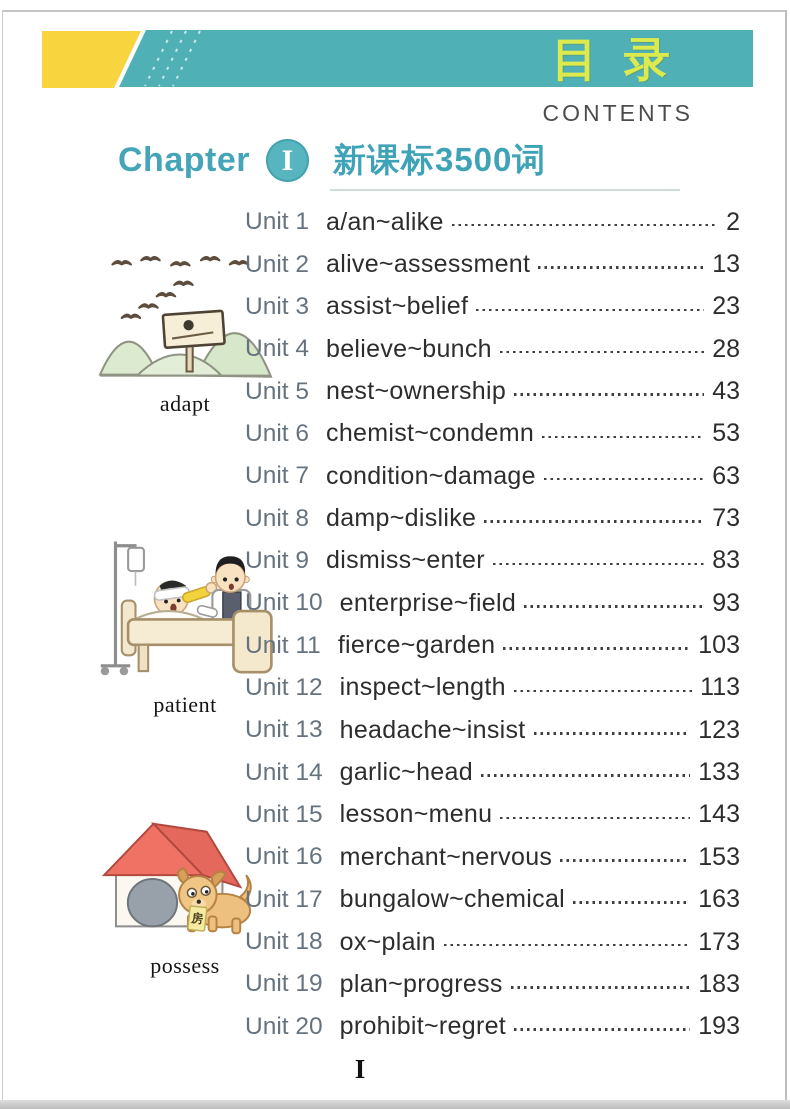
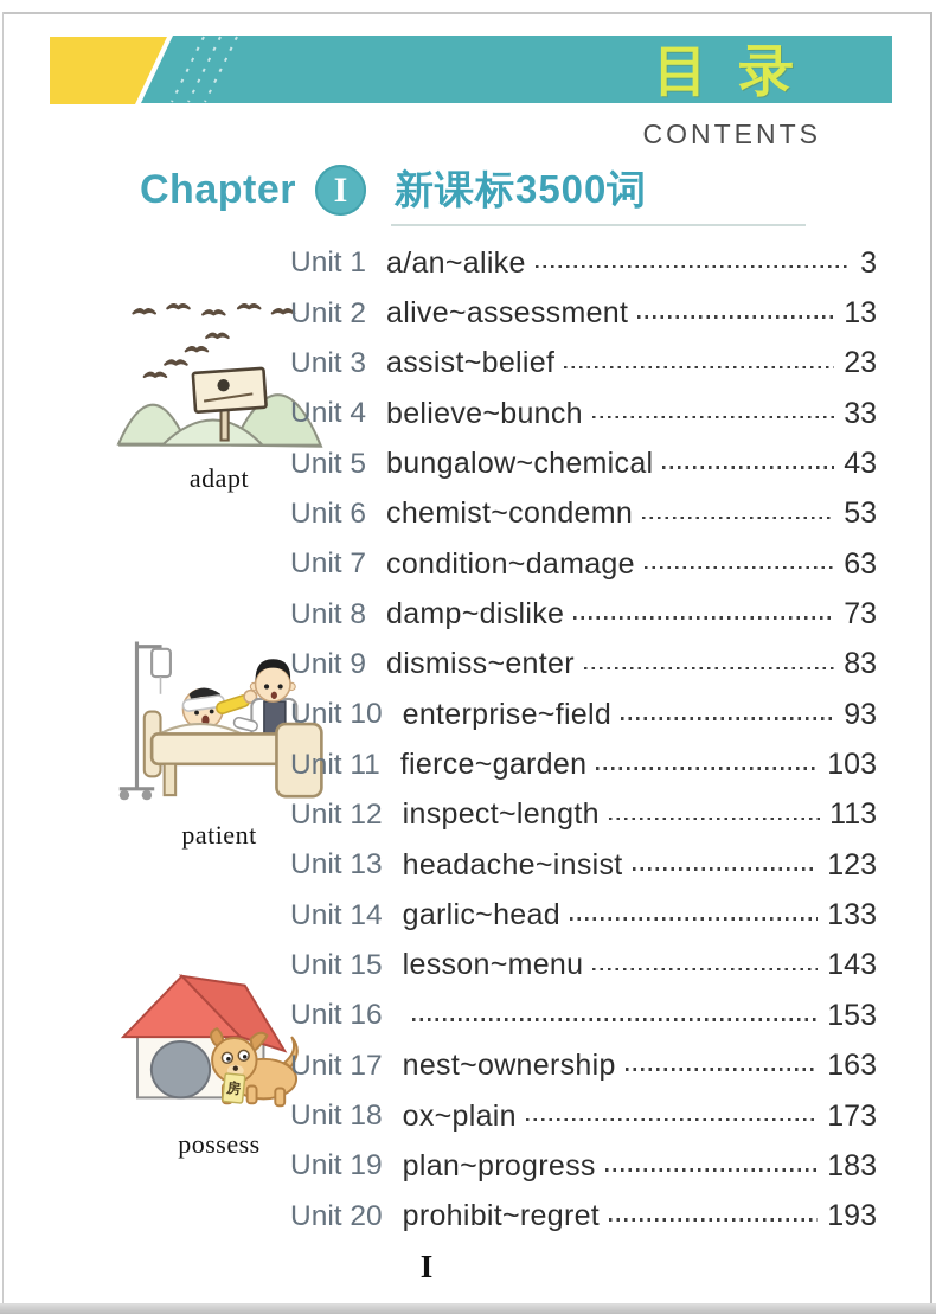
  目录
  CONTENTS
  Chapter
  I
  新课标3500词
  adapt
  patient
  possess
  Unit 1
  a/an~alike
- 2
+ 3
  Unit 2
  alive~assessment
  13
  Unit 3
  assist~belief
  23
  Unit 4
  believe~bunch
- 28
+ 33
  Unit 5
- nest~ownership
+ bungalow~chemical
  43
  Unit 6
  chemist~condemn
  53
  Unit 7
  condition~damage
  63
  Unit 8
  damp~dislike
  73
  Unit 9
  dismiss~enter
  83
  Unit 10
  enterprise~field
  93
  Unit 11
  fierce~garden
  103
  Unit 12
  inspect~length
  113
  Unit 13
  headache~insist
  123
  Unit 14
  garlic~head
  133
  Unit 15
  lesson~menu
  143
  Unit 16
- merchant~nervous
  153
  Unit 17
- bungalow~chemical
+ nest~ownership
  163
  Unit 18
  ox~plain
  173
  Unit 19
  plan~progress
  183
  Unit 20
  prohibit~regret
  193
  I
